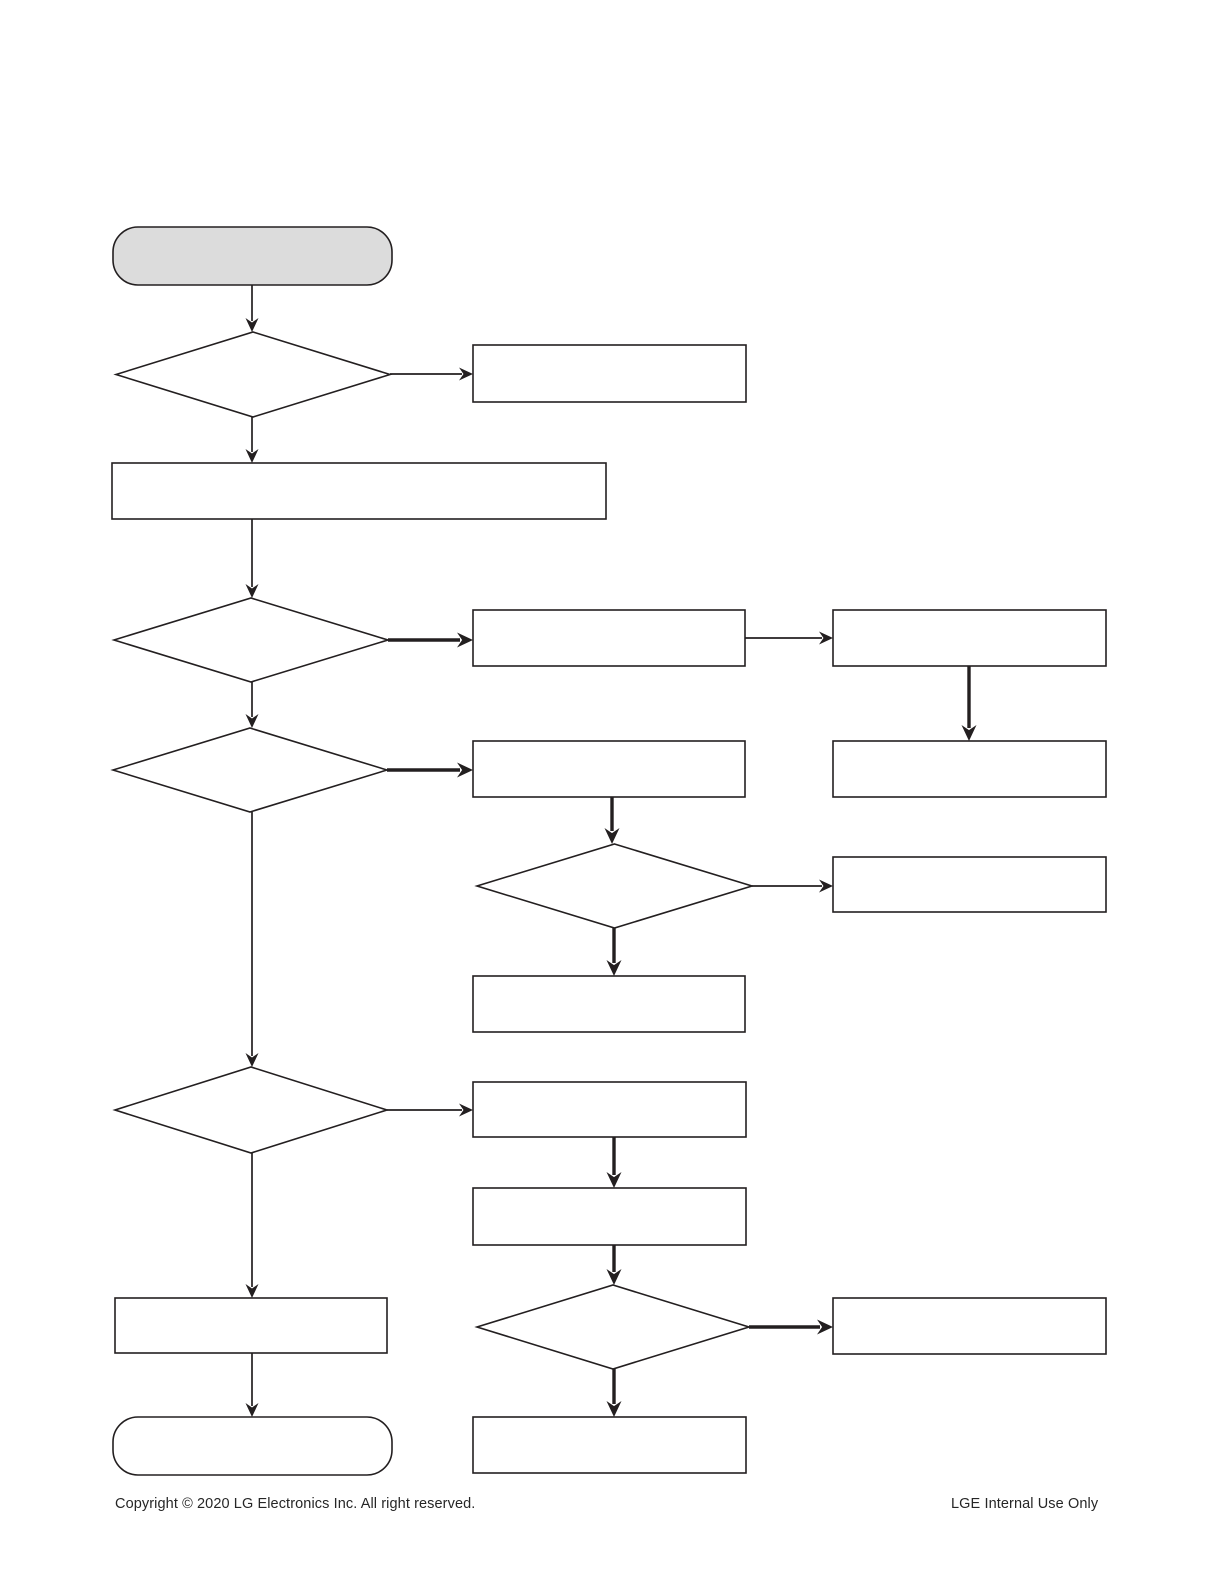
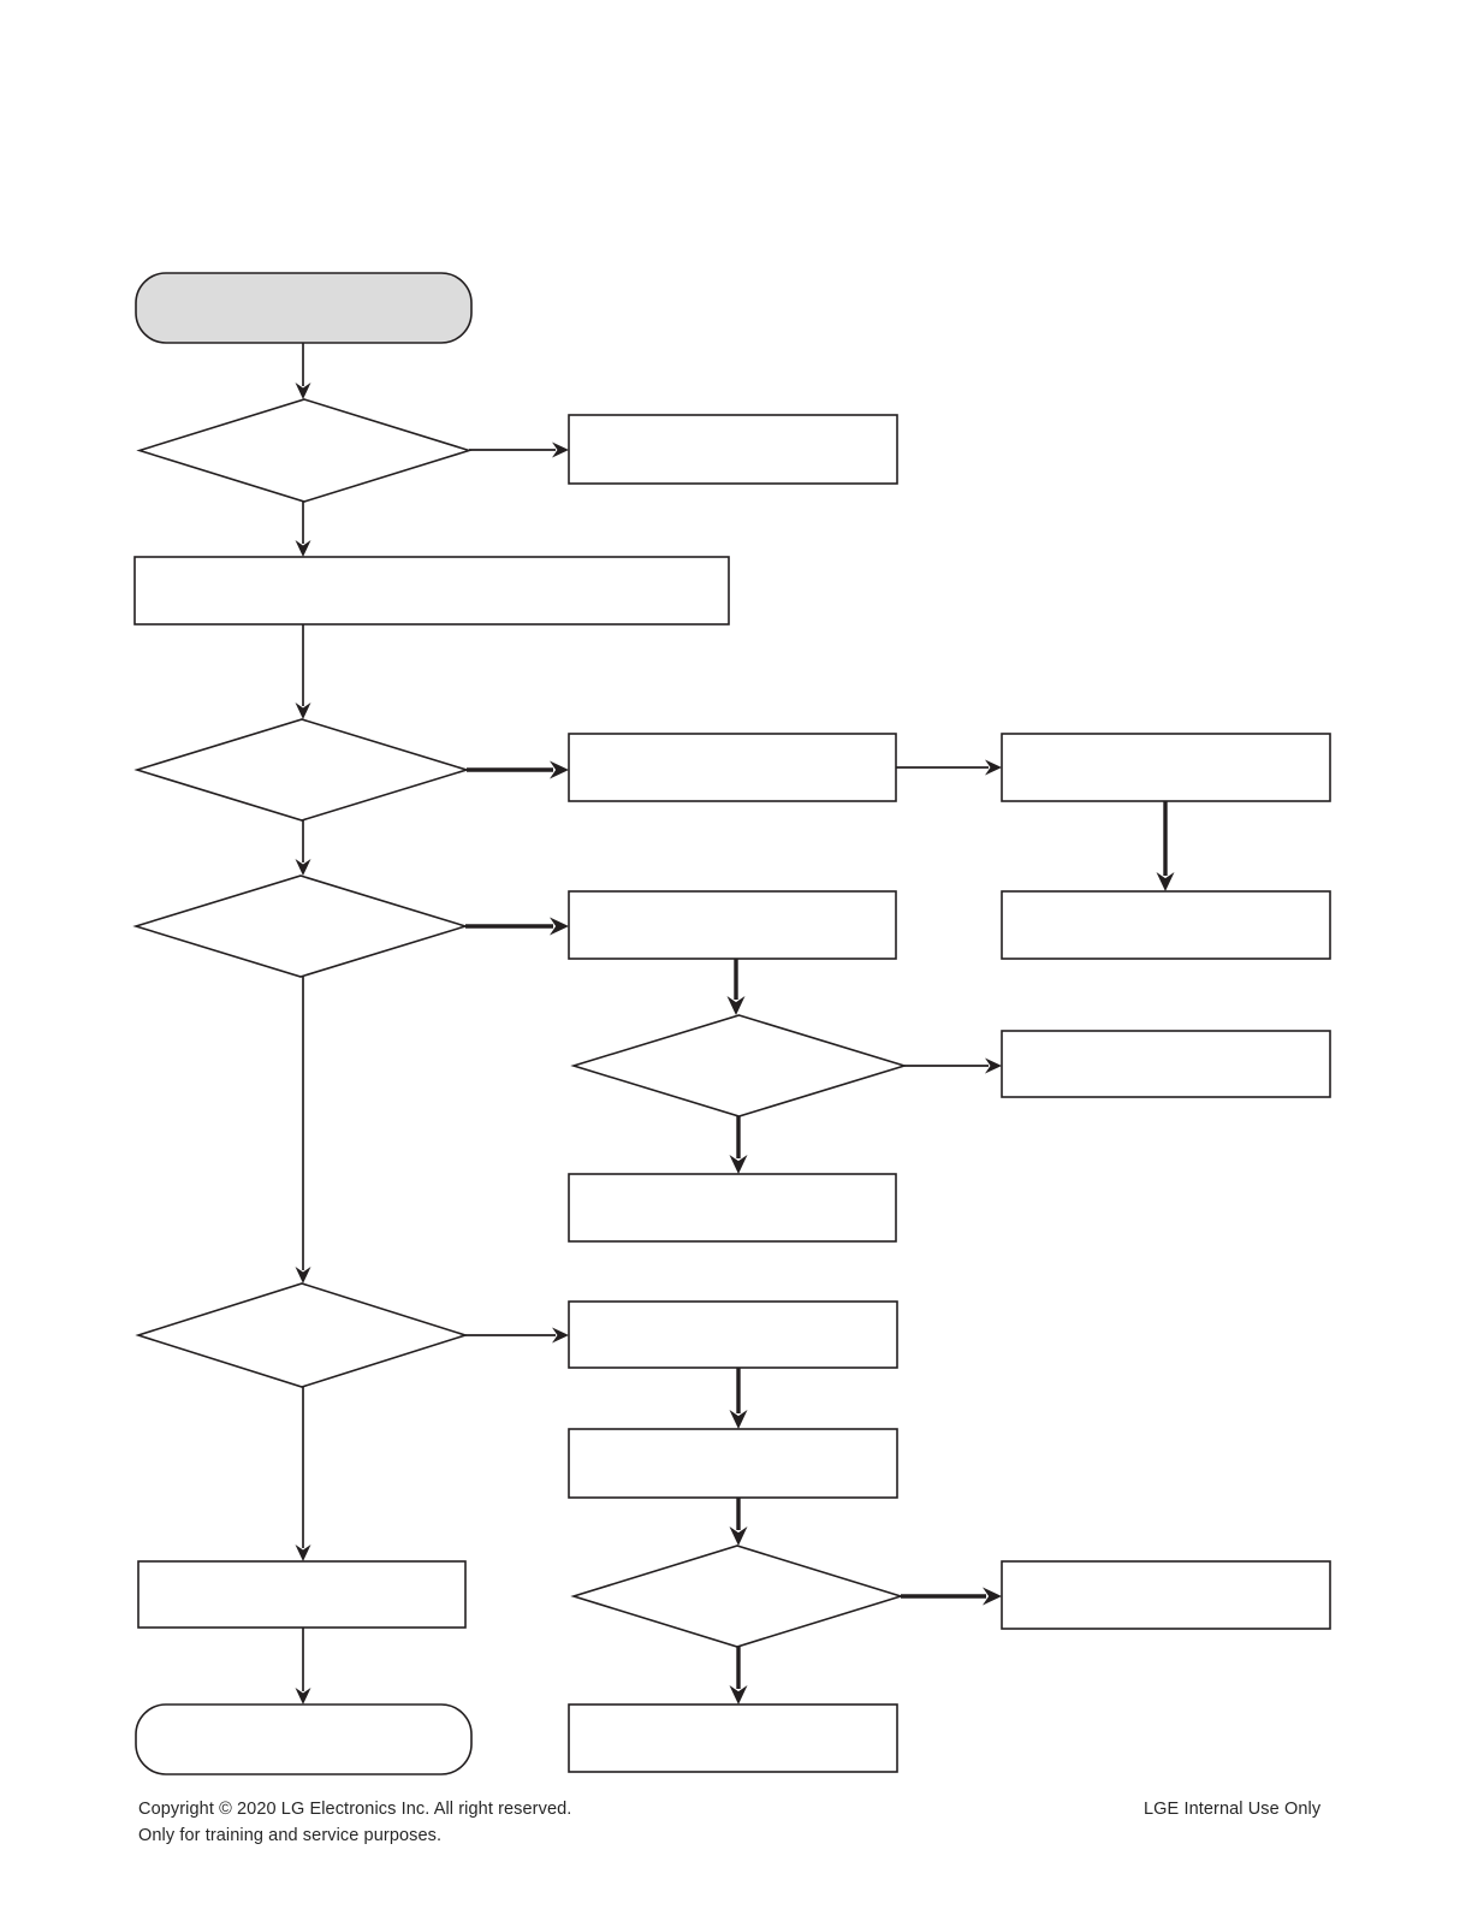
  Copyright © 2020 LG Electronics Inc. All right reserved.
+ Only for training and service purposes.
  LGE Internal Use Only
